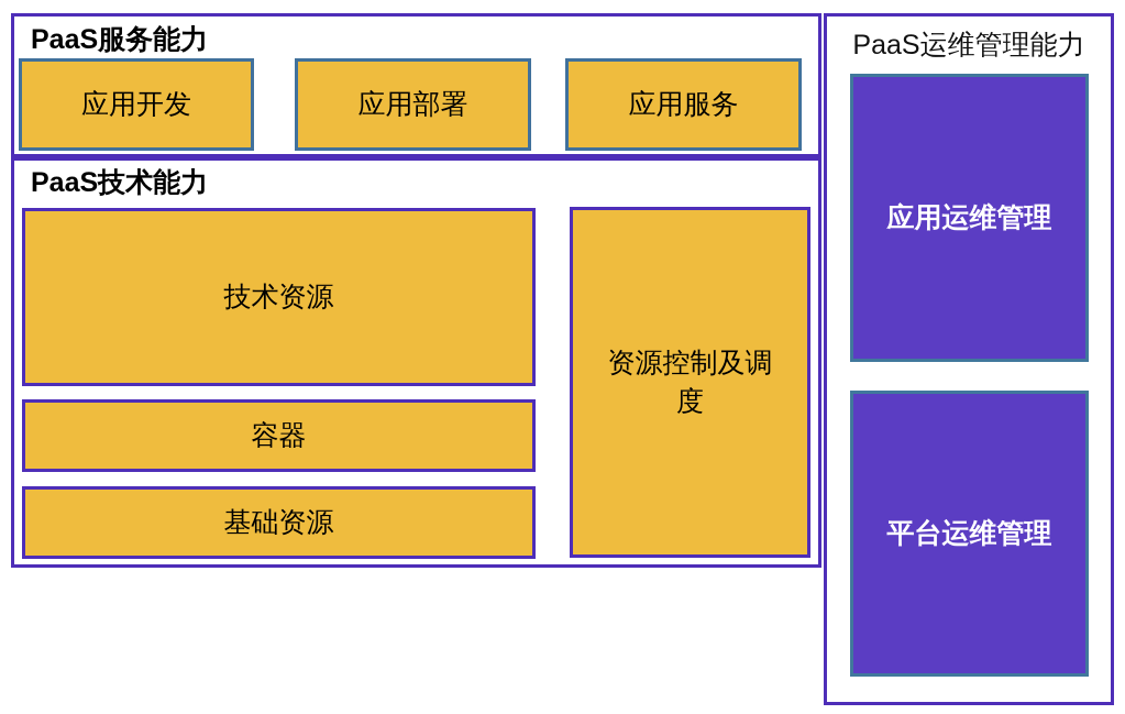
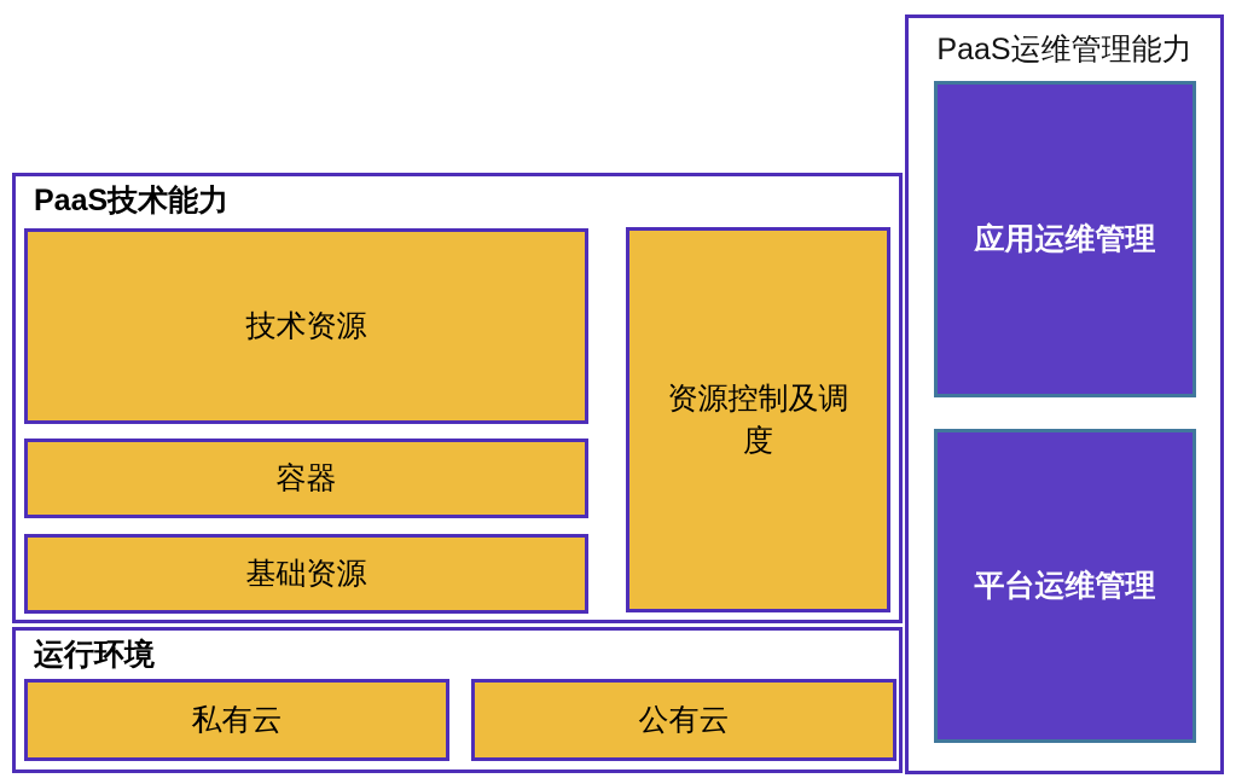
- PaaS服务能力
- 应用开发
- 应用部署
- 应用服务
  PaaS技术能力
  技术资源
  容器
  基础资源
  资源控制及调度
+ 运行环境
+ 私有云
+ 公有云
  PaaS运维管理能力
  应用运维管理
  平台运维管理
